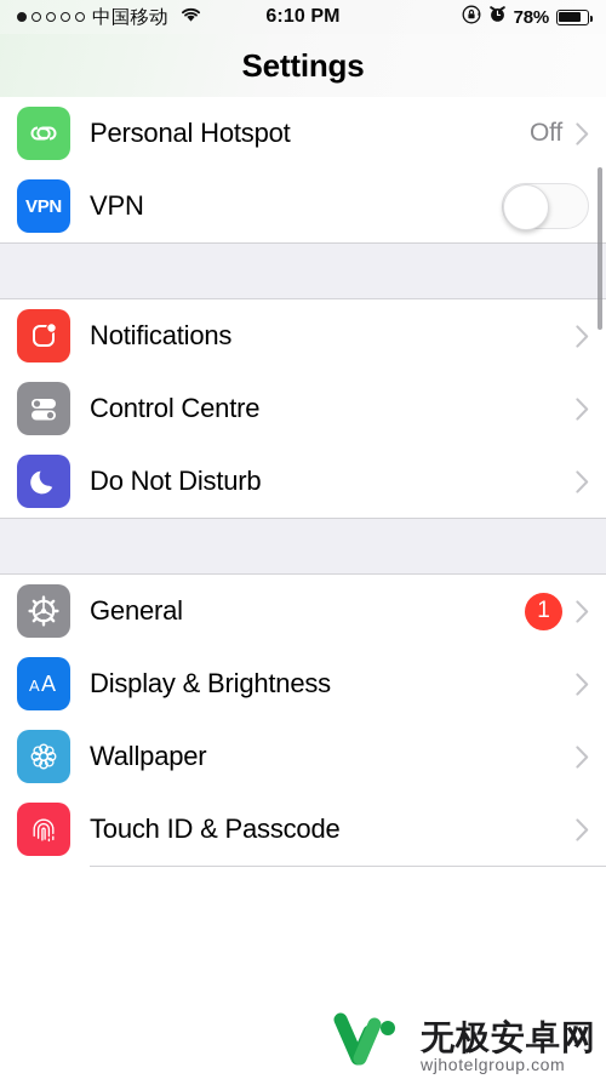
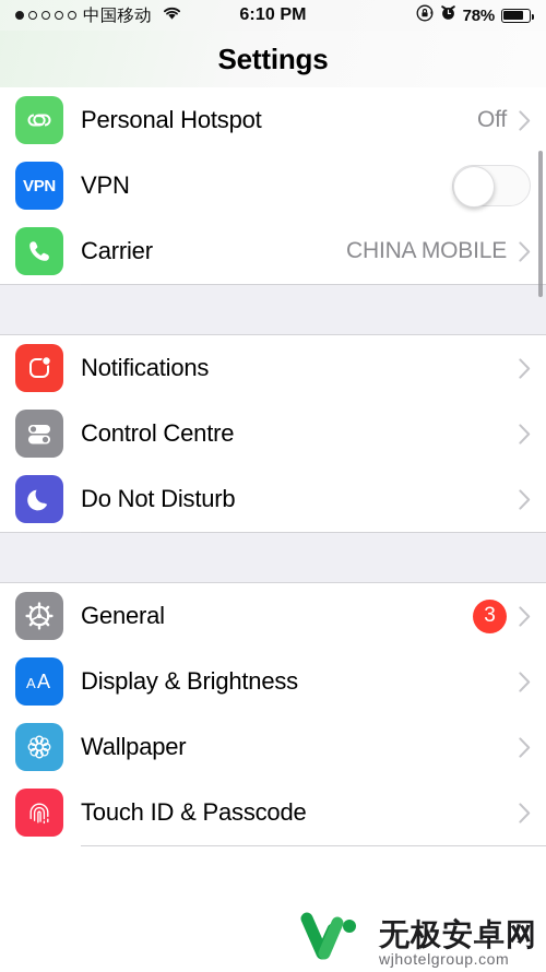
  中国移动
  6:10 PM
  78%
  Settings
  Personal Hotspot
  Off
  VPN
  VPN
+ Carrier
+ CHINA MOBILE
  Notifications
  Control Centre
  Do Not Disturb
  General
- 1
+ 3
  A
  A
  Display & Brightness
  Wallpaper
  Touch ID & Passcode
  无极安卓网
  wjhotelgroup.com
